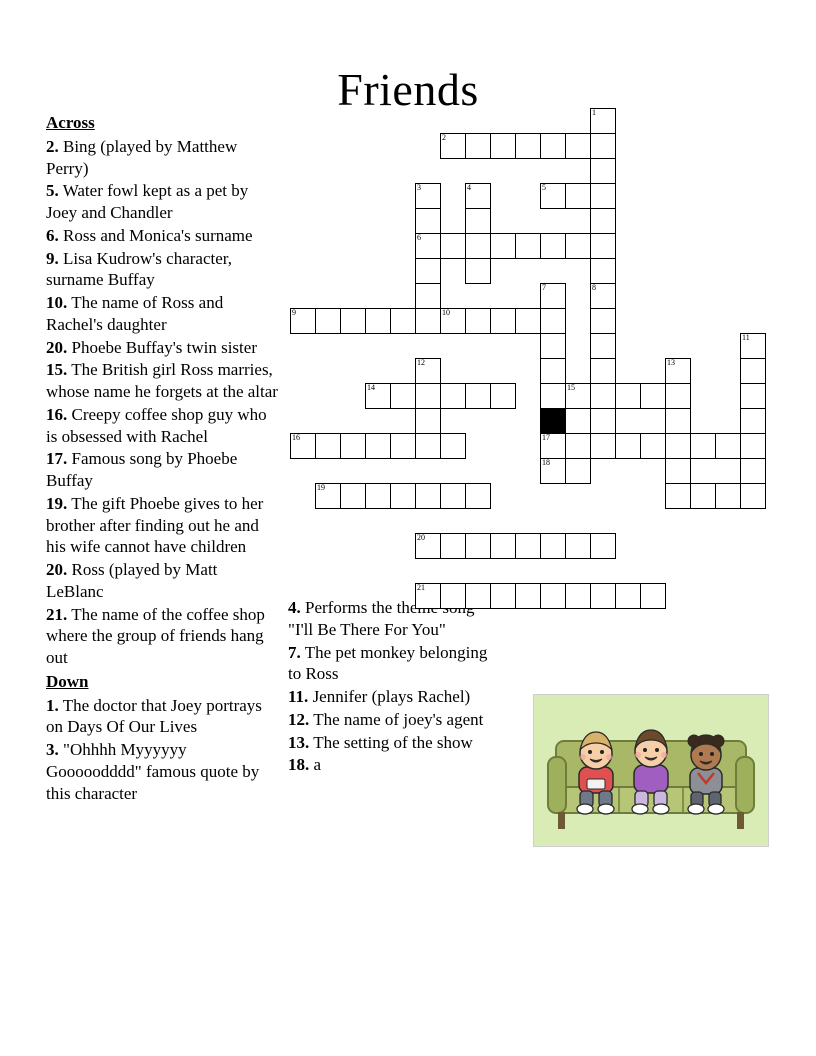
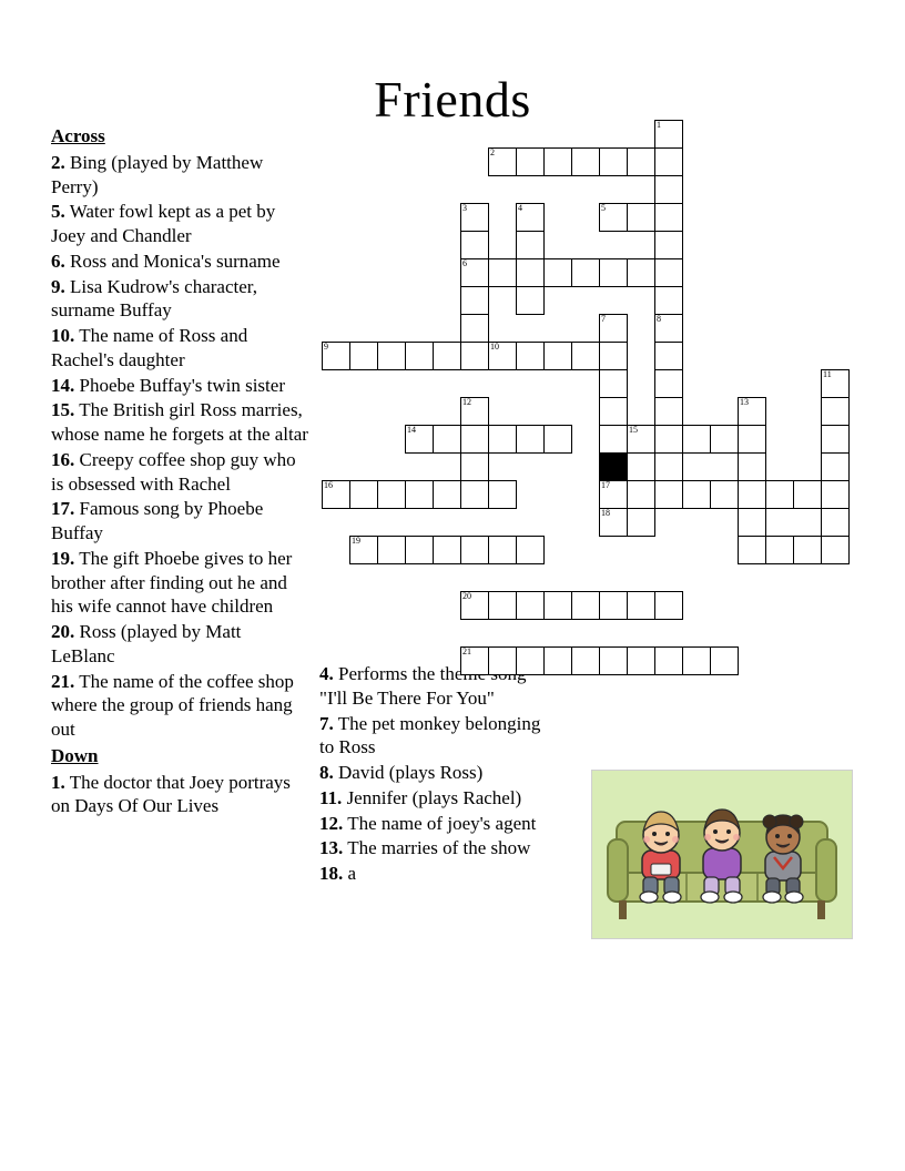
  Friends
  Across
  2. Bing (played by Matthew Perry)
  5. Water fowl kept as a pet by Joey and Chandler
  6. Ross and Monica's surname
  9. Lisa Kudrow's character, surname Buffay
  10. The name of Ross and Rachel's daughter
- 20. Phoebe Buffay's twin sister
+ 14. Phoebe Buffay's twin sister
  15. The British girl Ross marries, whose name he forgets at the altar
  16. Creepy coffee shop guy who is obsessed with Rachel
  17. Famous song by Phoebe Buffay
  19. The gift Phoebe gives to her brother after finding out he and his wife cannot have children
  20. Ross (played by Matt LeBlanc
  21. The name of the coffee shop where the group of friends hang out
  Down
  1. The doctor that Joey portrays on Days Of Our Lives
- 3. "Ohhhh Myyyyyy Gooooodddd" famous quote by this character
  4. Performs the the "I'll Be There For You"
  7. The pet monkey belonging to Ross
+ 8. David (plays Ross)
  11. Jennifer (plays Rachel)
  12. The name of joey's agent
- 13. The setting of the show
+ 13. The marries of the show
  18. a
  1
  8
  2
  3
  6
  4
  5
  7
  9
  10
  11
  12
  13
  14
  15
  16
  17
  18
  19
  20
  21
